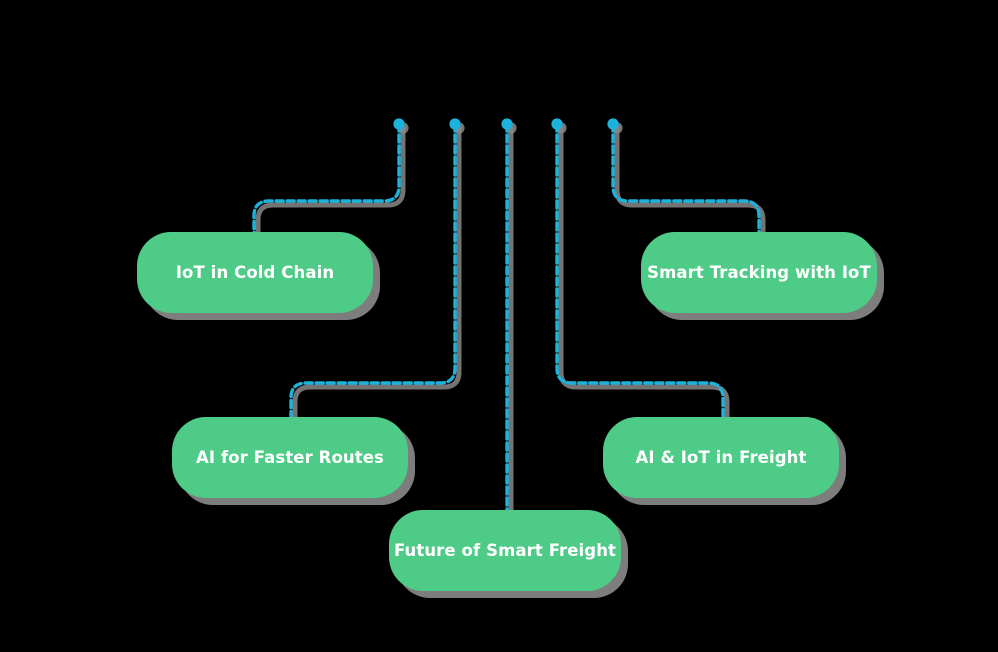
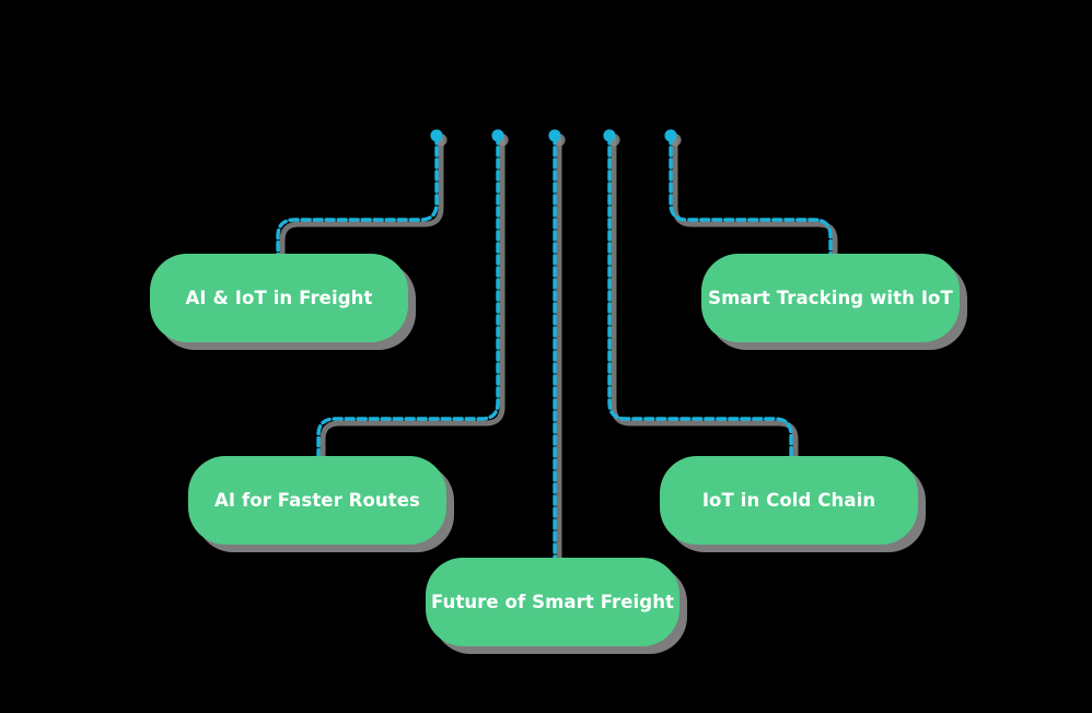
- IoT in Cold Chain
+ AI & IoT in Freight
  Smart Tracking with IoT
  AI for Faster Routes
- AI & IoT in Freight
+ IoT in Cold Chain
  Future of Smart Freight
